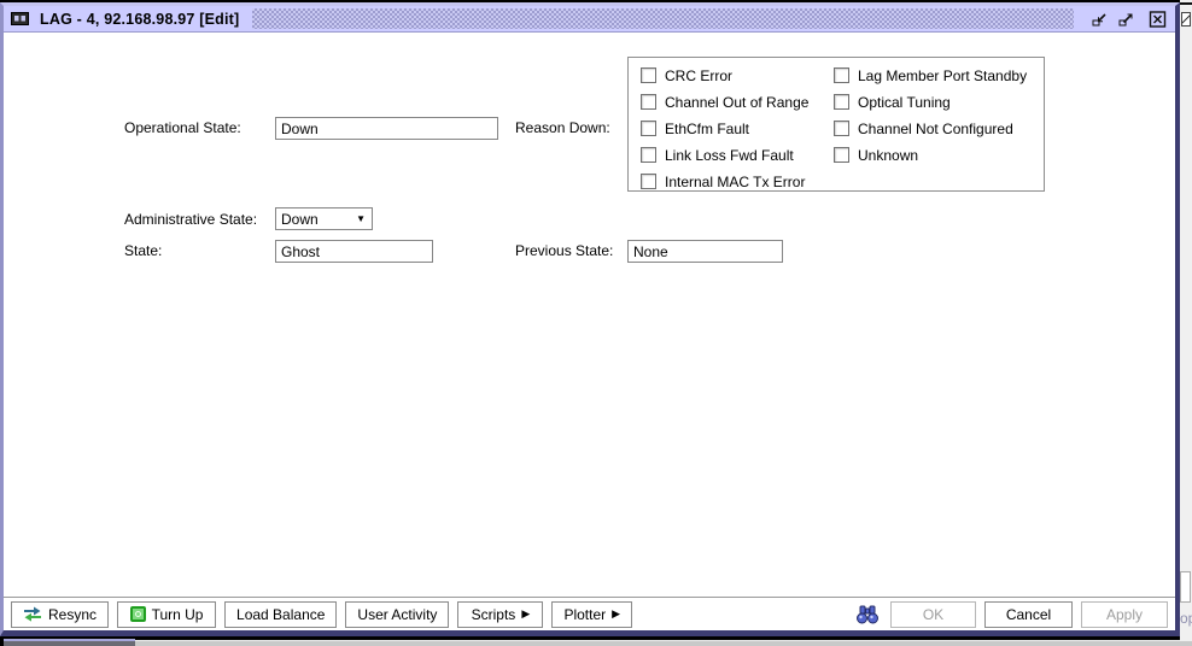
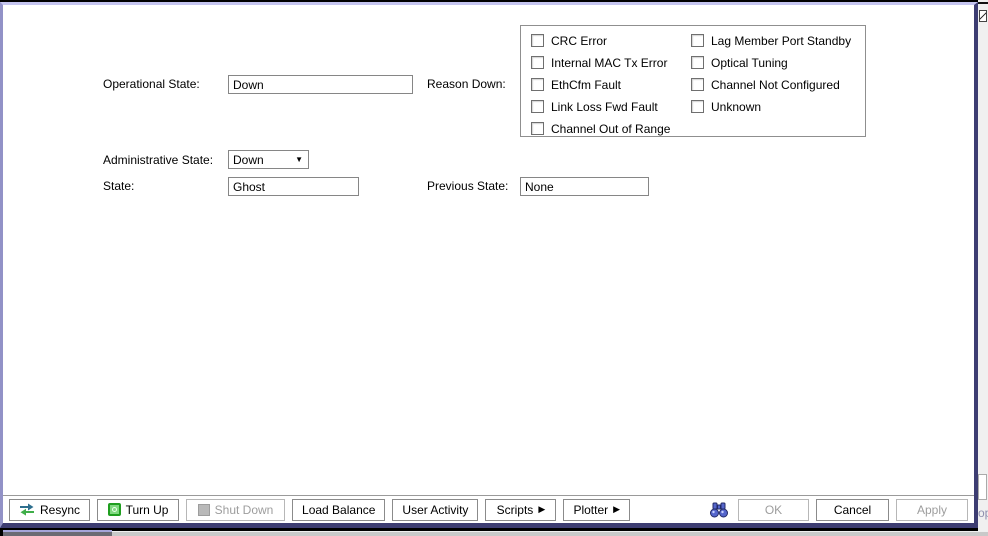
- LAG - 4, 92.168.98.97 [Edit]
  Operational State:
  Down
  Reason Down:
  CRC Error
- Channel Out of Range
+ Internal MAC Tx Error
  EthCfm Fault
  Link Loss Fwd Fault
- Internal MAC Tx Error
+ Channel Out of Range
  Lag Member Port Standby
  Optical Tuning
  Channel Not Configured
  Unknown
  Administrative State:
  Down
  ▼
  State:
  Ghost
  Previous State:
  None
  Resync
  Turn Up
+ Shut Down
  Load Balance
  User Activity
  Scripts
  ▶
  Plotter
  ▶
  OK
  Cancel
  Apply
